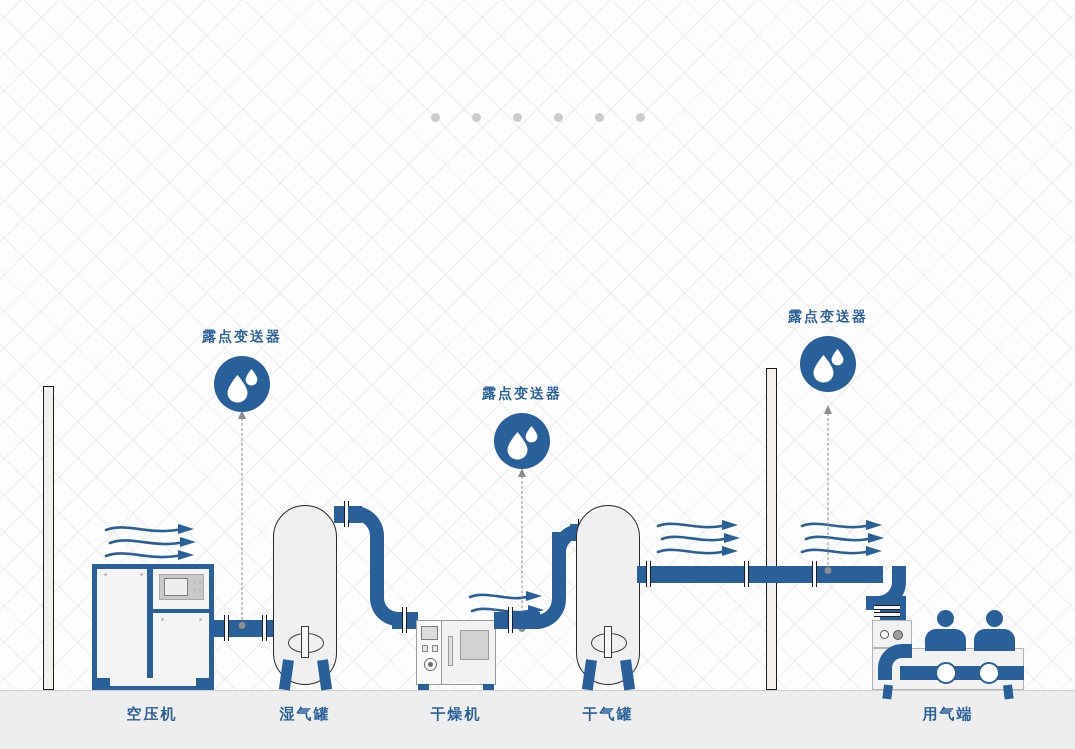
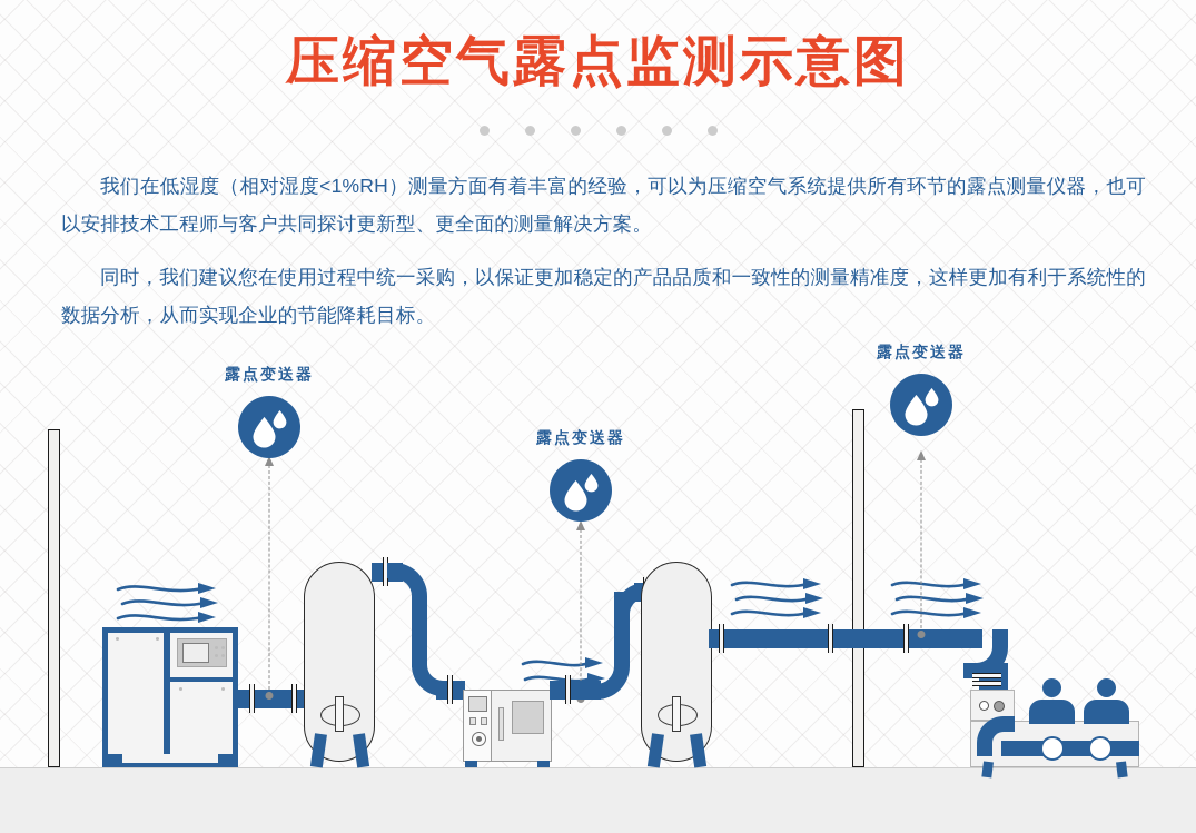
+ 压缩空气露点监测示意图
+ 我们在低湿度（相对湿度<1%RH）测量方面有着丰富的经验，可以为压缩空气系统提供所有环节的露点测量仪器，也可以安排技术工程师与客户共同探讨更新型、更全面的测量解决方案。
+ 同时，我们建议您在使用过程中统一采购，以保证更加稳定的产品品质和一致性的测量精准度，这样更加有利于系统性的数据分析，从而实现企业的节能降耗目标。
  露点变送器
  露点变送器
  露点变送器
- 空压机
- 湿气罐
- 干燥机
- 干气罐
- 用气端
